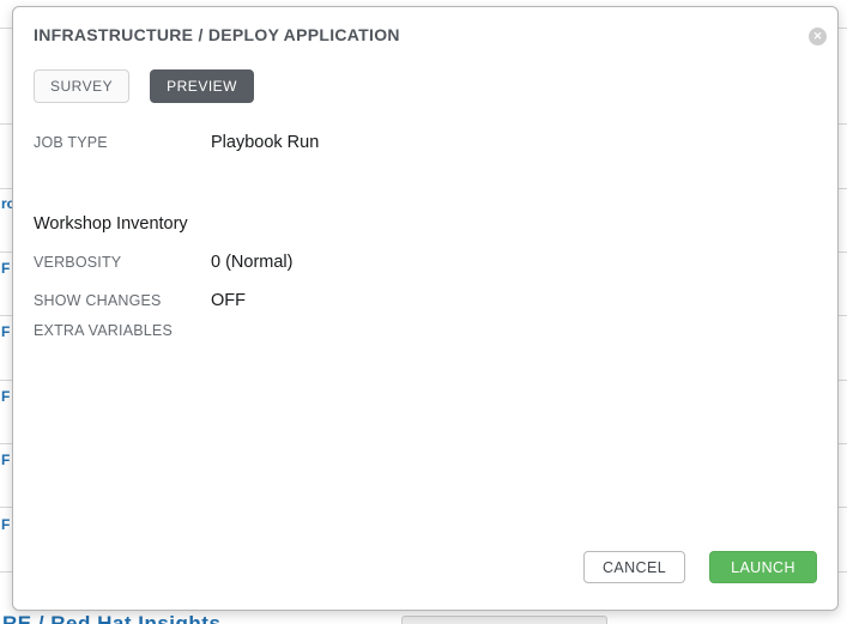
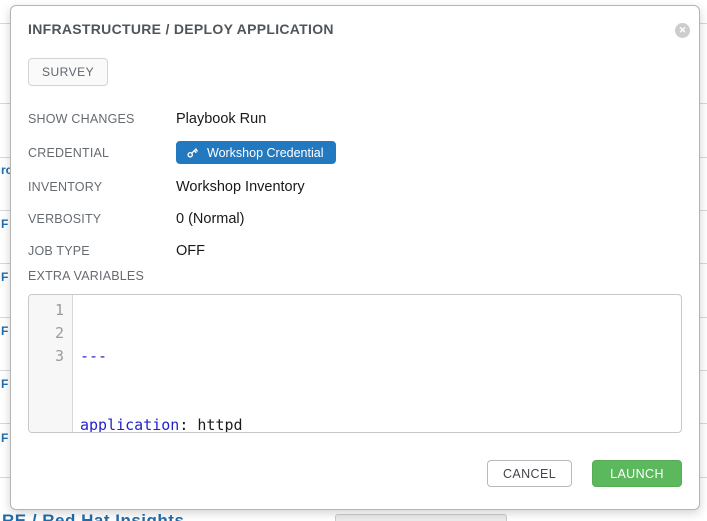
  F
  F
  F
  F
  F
  INFRASTRUCTURE / DEPLOY APPLICATION
  ✕
  SURVEY
- PREVIEW
- JOB TYPE
+ SHOW CHANGES
  Playbook Run
+ CREDENTIAL
+ Workshop Credential
+ INVENTORY
  Workshop Inventory
  VERBOSITY
  0 (Normal)
- SHOW CHANGES
+ JOB TYPE
  OFF
  EXTRA VARIABLES
+ 1
+ 2
+ 3
+ ---
+ application: httpd
  CANCEL
  LAUNCH
